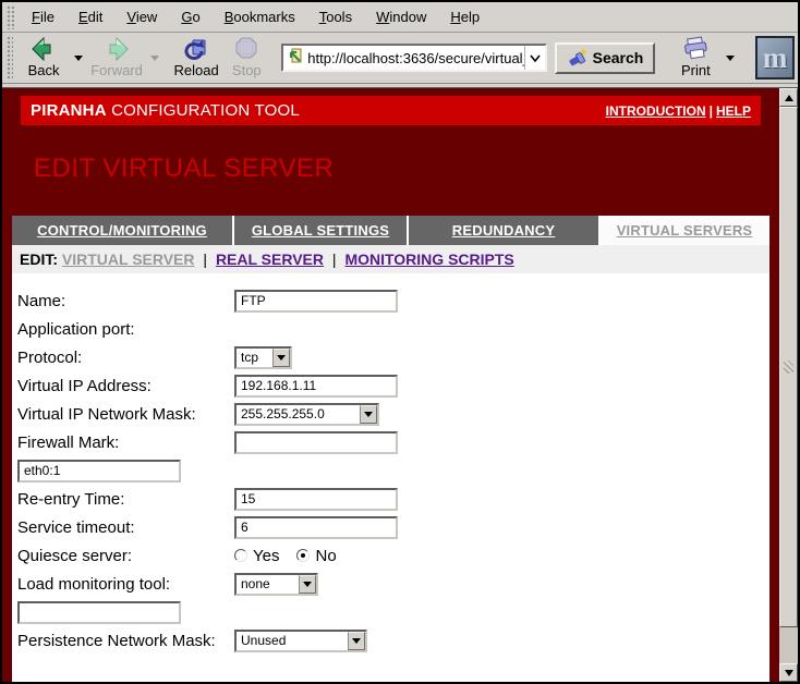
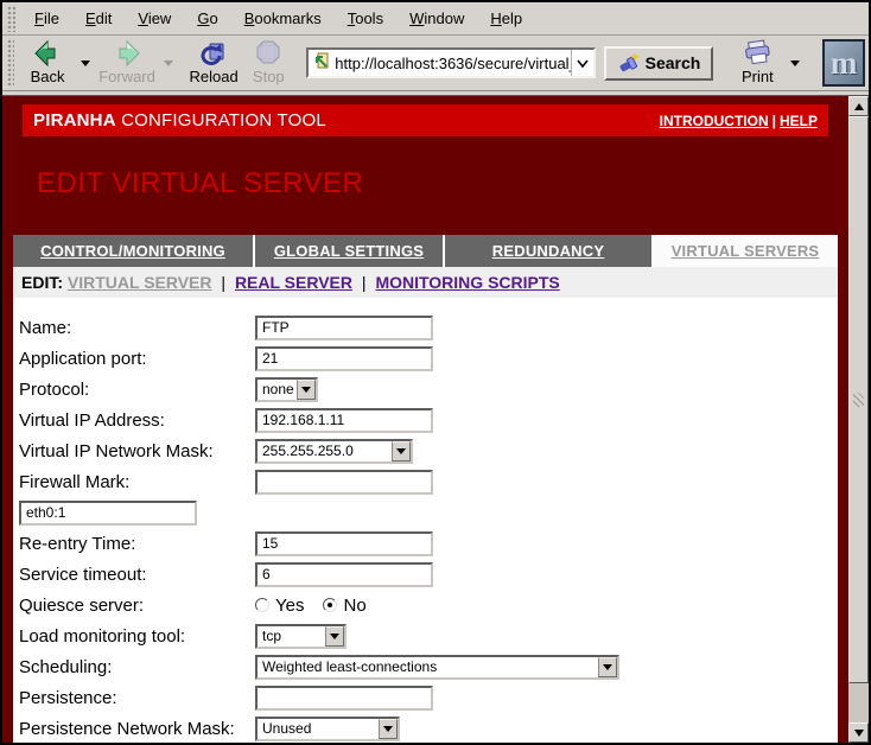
  File
  Edit
  View
  Go
  Bookmarks
  Tools
  Window
  Help
  Back
  Forward
  Reload
  Stop
  http://localhost:3636/secure/virtual
  Search
  Print
  m
  PIRANHA CONFIGURATION TOOL
  INTRODUCTION | HELP
  EDIT VIRTUAL SERVER
  CONTROL/MONITORING
  GLOBAL SETTINGS
  REDUNDANCY
  VIRTUAL SERVERS
  EDIT: VIRTUAL SERVER | REAL SERVER | MONITORING SCRIPTS
  Name:
  FTP
  Application port:
+ 21
  Protocol:
- tcp
+ none
  Virtual IP Address:
  192.168.1.11
  Virtual IP Network Mask:
  255.255.255.0
  Firewall Mark:
  eth0:1
  Re-entry Time:
  15
  Service timeout:
  6
  Quiesce server:
  Yes
  No
  Load monitoring tool:
- none
+ tcp
+ Scheduling:
+ Weighted least-connections
+ Persistence:
  Persistence Network Mask:
  Unused
